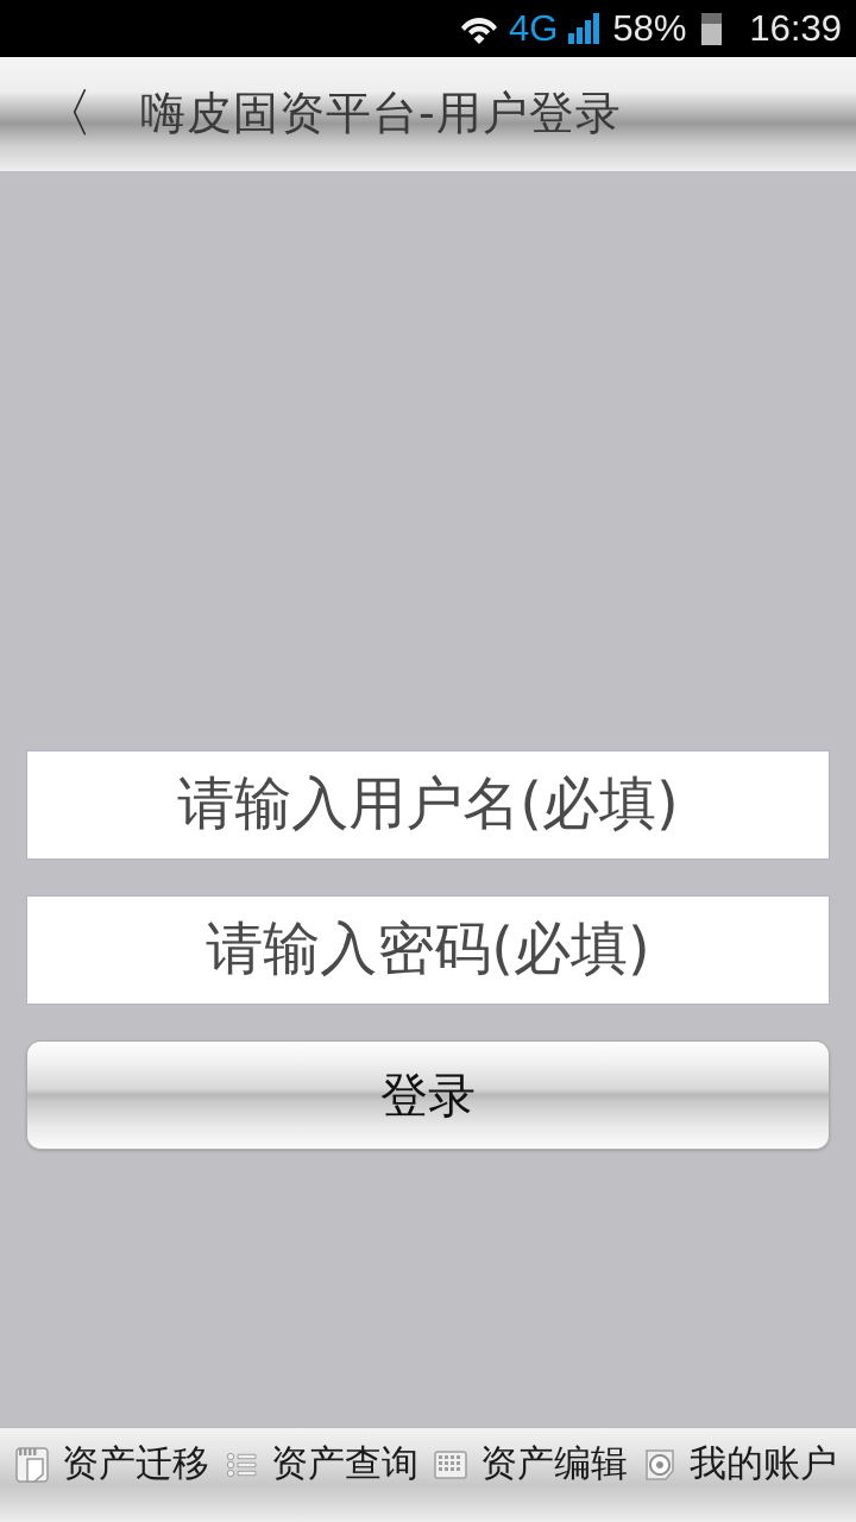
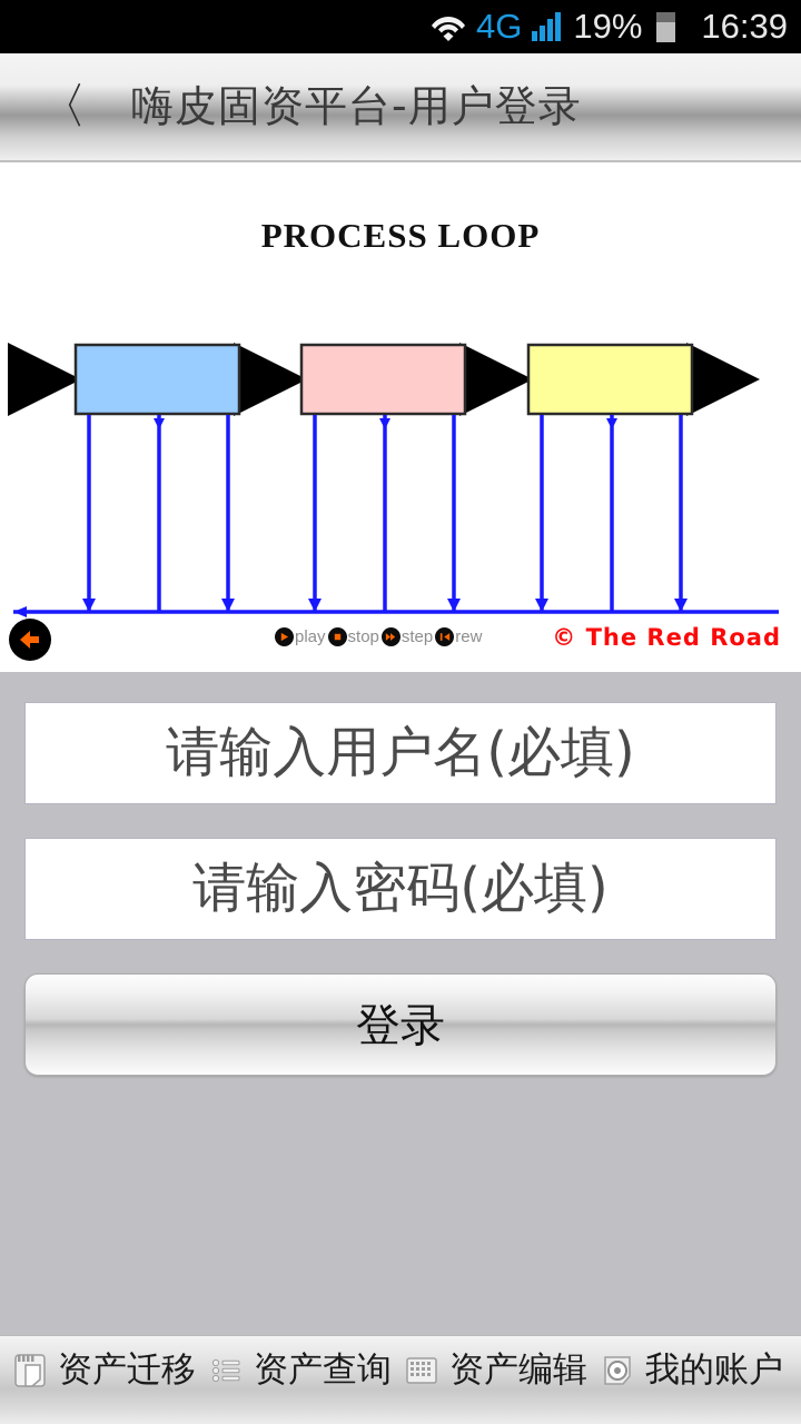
  4G
- 58%
+ 19%
  16:39
  〈
  嗨皮固资平台-用户登录
+ PROCESS LOOP
+ play
+ stop
+ step
+ rew
+ © The Red Road
  请输入用户名(必填)
  请输入密码(必填)
  登录
  资产迁移
  资产查询
  资产编辑
  我的账户
